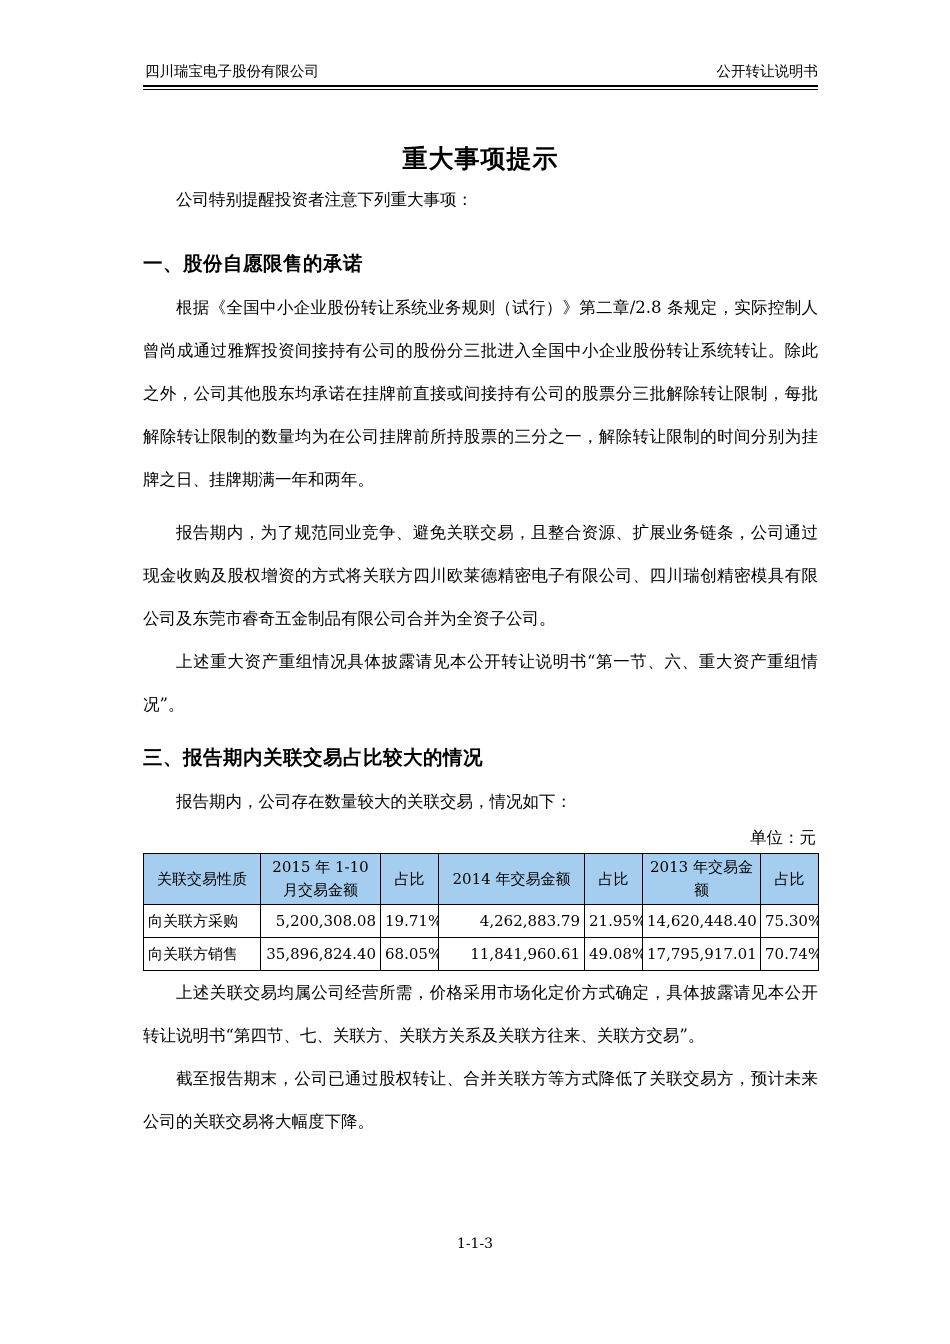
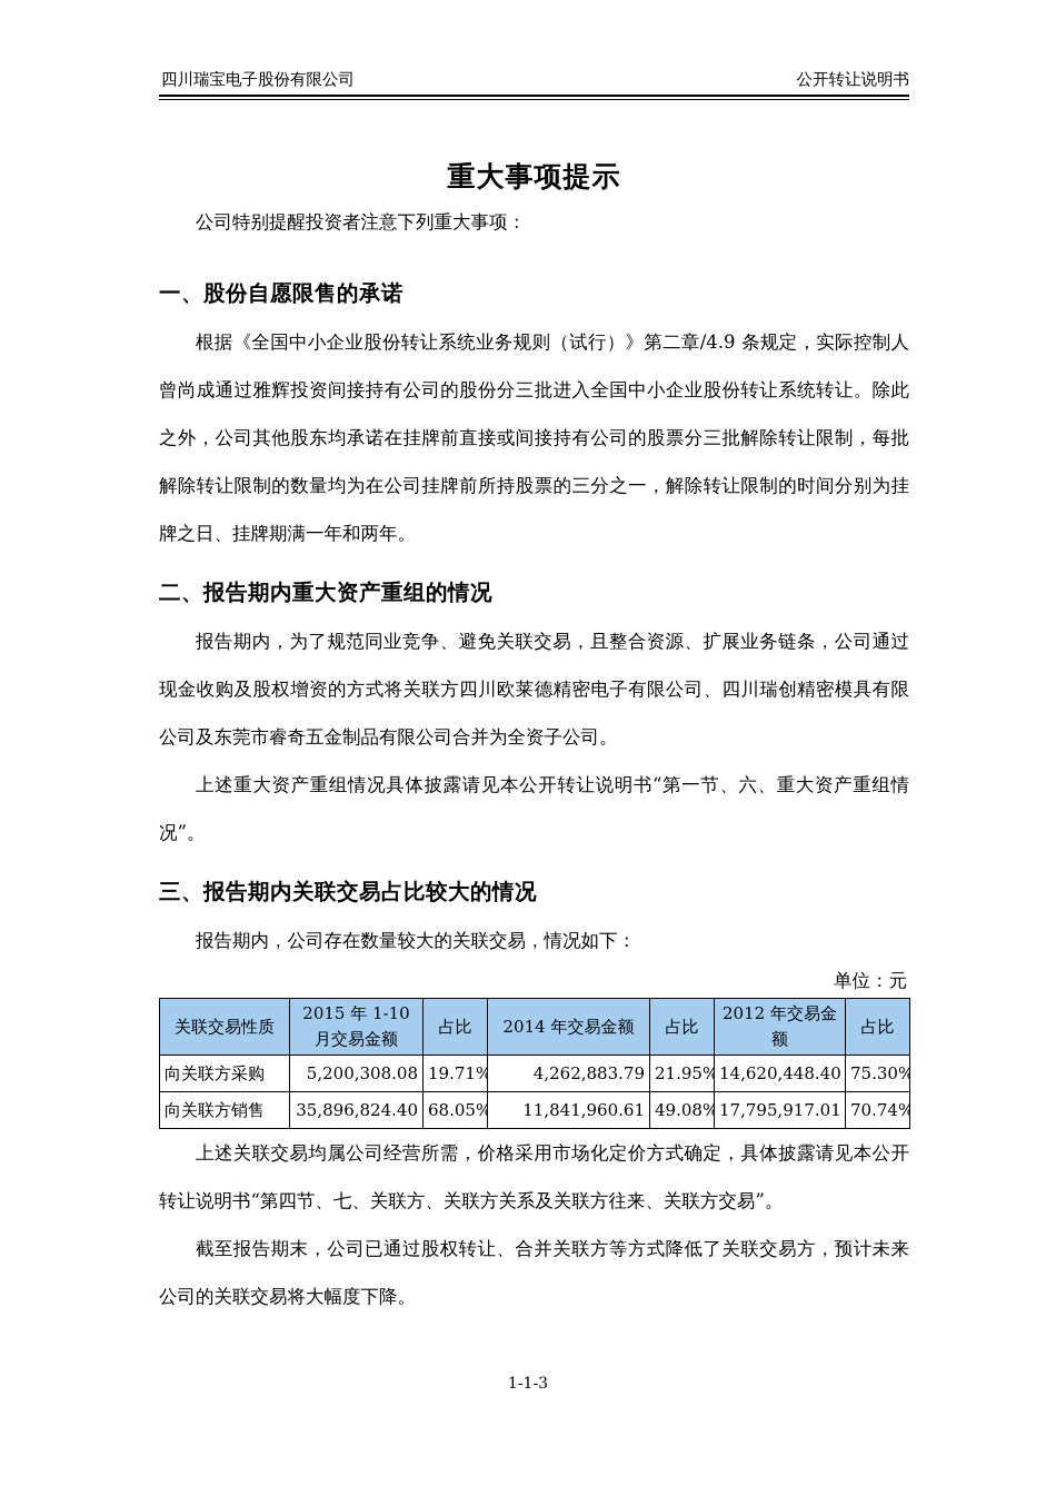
  四川瑞宝电子股份有限公司
  公开转让说明书
  重大事项提示
  公司特别提醒投资者注意下列重大事项：
  一、股份自愿限售的承诺
- 根据《全国中小企业股份转让系统业务规则（试行）》第二章/2.8 条规定，实际控制人曾尚成通过雅辉投资间接持有公司的股份分三批进入全国中小企业股份转让系统转让。除此之外，公司其他股东均承诺在挂牌前直接或间接持有公司的股票分三批解除转让限制，每批解除转让限制的数量均为在公司挂牌前所持股票的三分之一，解除转让限制的时间分别为挂牌之日、挂牌期满一年和两年。
+ 根据《全国中小企业股份转让系统业务规则（试行）》第二章/4.9 条规定，实际控制人曾尚成通过雅辉投资间接持有公司的股份分三批进入全国中小企业股份转让系统转让。除此之外，公司其他股东均承诺在挂牌前直接或间接持有公司的股票分三批解除转让限制，每批解除转让限制的数量均为在公司挂牌前所持股票的三分之一，解除转让限制的时间分别为挂牌之日、挂牌期满一年和两年。
+ 二、报告期内重大资产重组的情况
  报告期内，为了规范同业竞争、避免关联交易，且整合资源、扩展业务链条，公司通过现金收购及股权增资的方式将关联方四川欧莱德精密电子有限公司、四川瑞创精密模具有限公司及东莞市睿奇五金制品有限公司合并为全资子公司。
  上述重大资产重组情况具体披露请见本公开转让说明书“第一节、六、重大资产重组情况”。
  三、报告期内关联交易占比较大的情况
  报告期内，公司存在数量较大的关联交易，情况如下：
  单位：元
- 关联交易性质	2015 年 1-10 月交易金额	占比	2014 年交易金额	占比	2013 年交易金额	占比
+ 关联交易性质	2015 年 1-10 月交易金额	占比	2014 年交易金额	占比	2012 年交易金额	占比
  向关联方采购	5,200,308.08	19.71%	4,262,883.79	21.95%	14,620,448.40	75.30%
  向关联方销售	35,896,824.40	68.05%	11,841,960.61	49.08%	17,795,917.01	70.74%
  上述关联交易均属公司经营所需，价格采用市场化定价方式确定，具体披露请见本公开转让说明书“第四节、七、关联方、关联方关系及关联方往来、关联方交易”。
  截至报告期末，公司已通过股权转让、合并关联方等方式降低了关联交易方，预计未来公司的关联交易将大幅度下降。
  1-1-3
